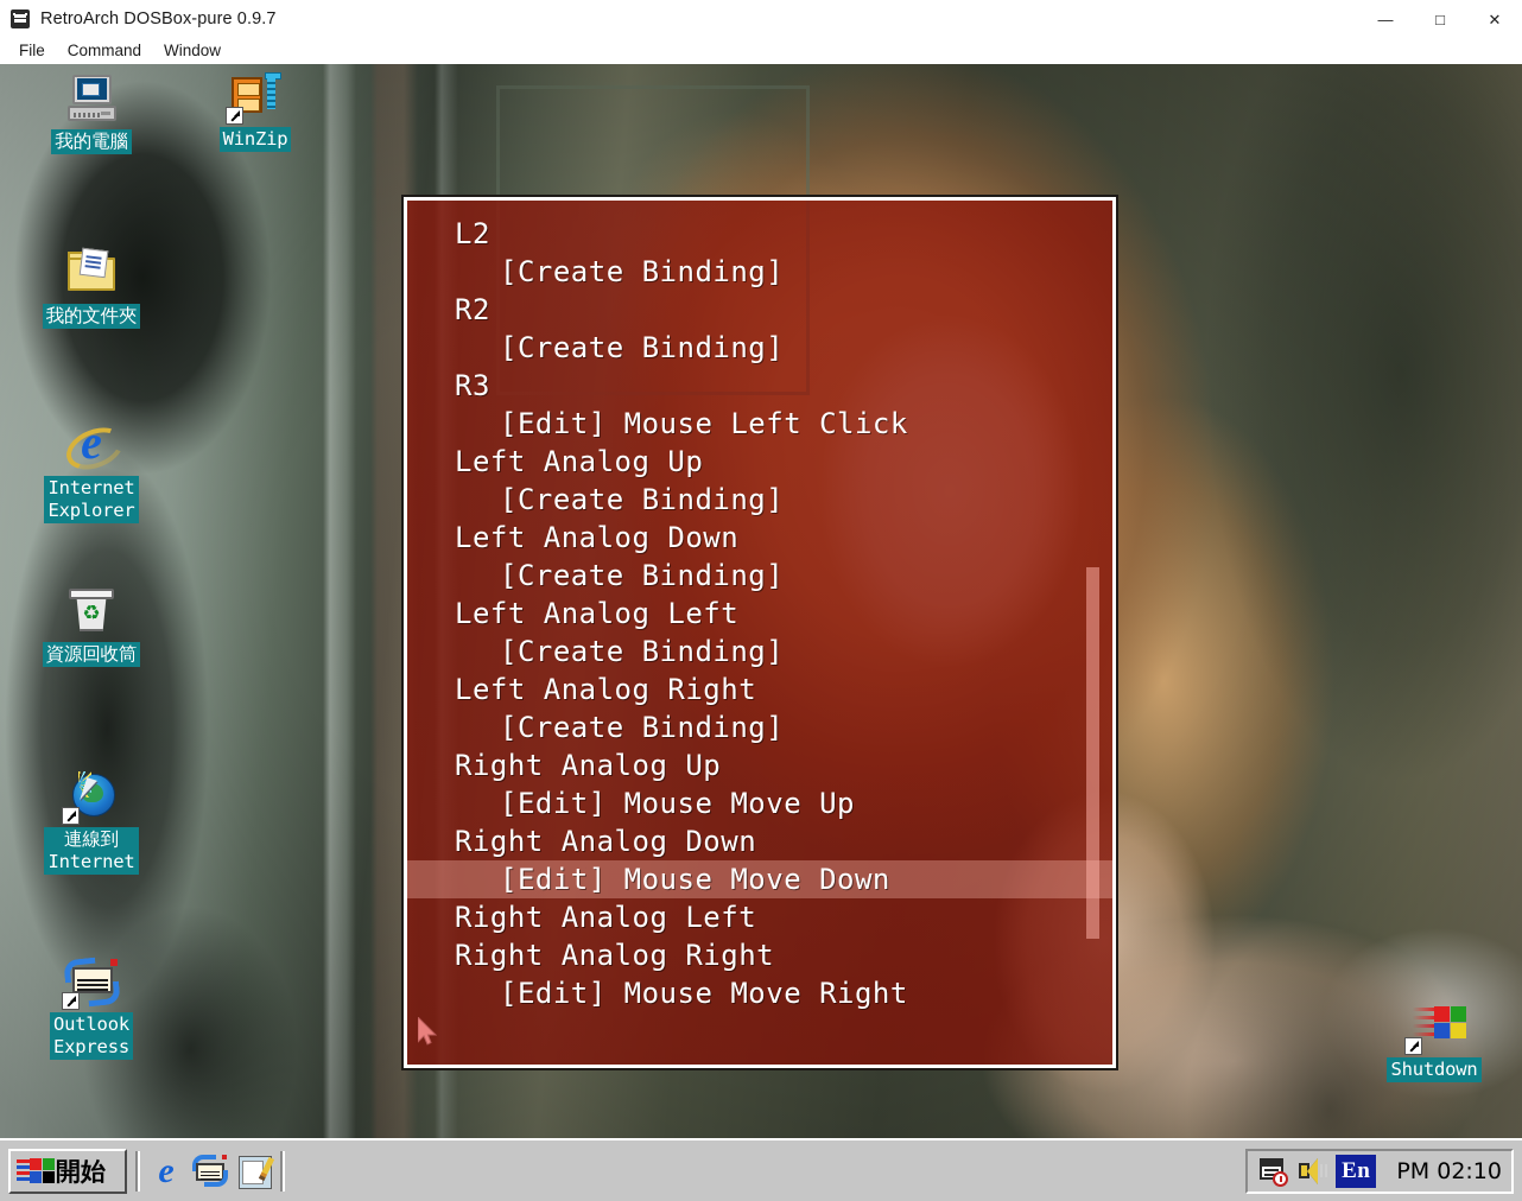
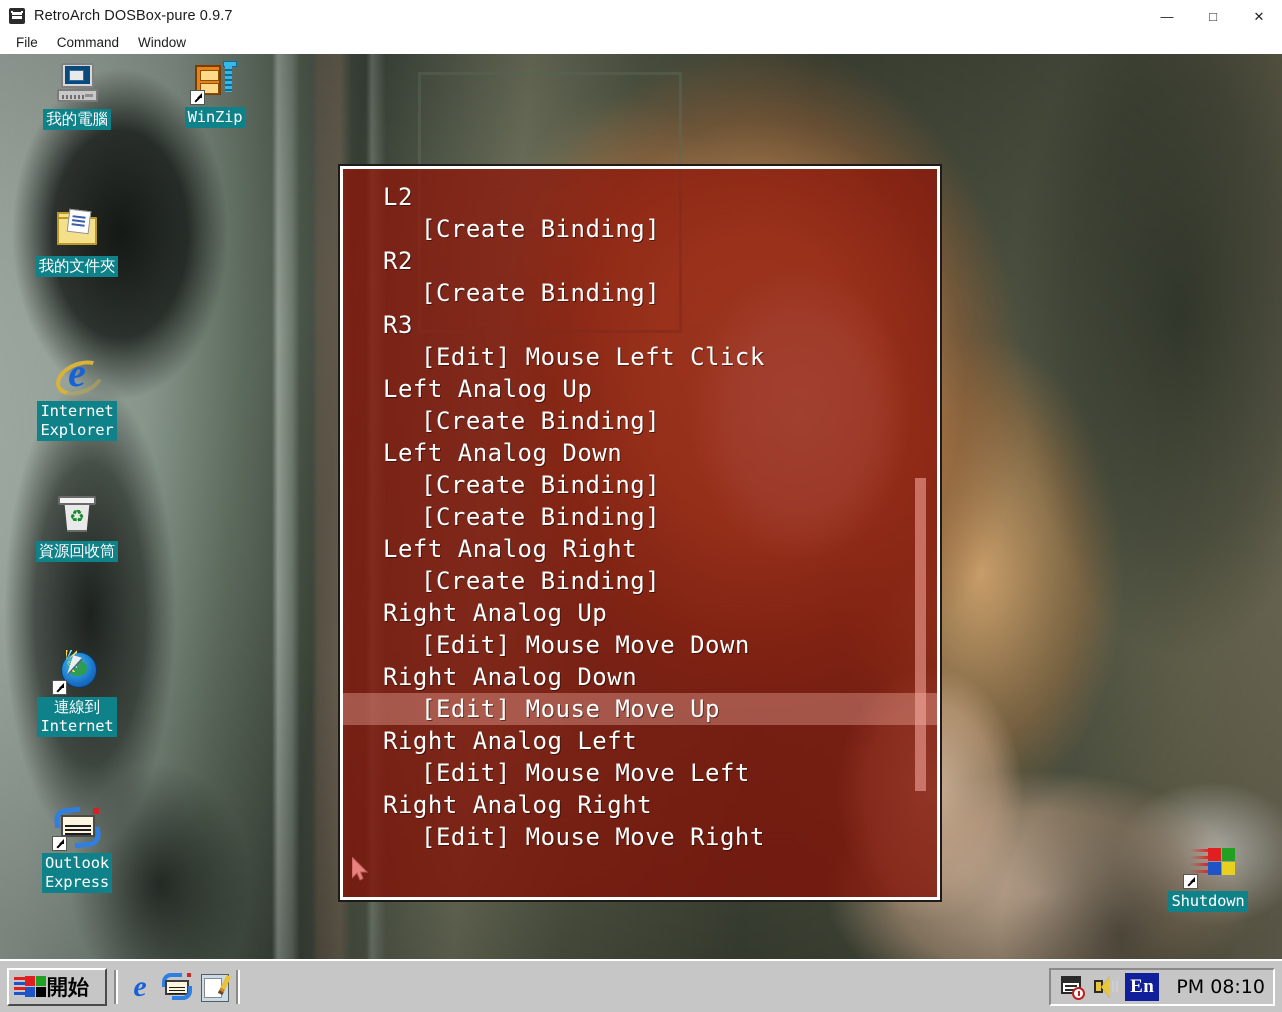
  RetroArch DOSBox-pure 0.9.7
  —
  □
  ✕
  File
  Command
  Window
  我的電腦
  WinZip
  我的文件夾
  e
  Internet
  Explorer
  ♻
  資源回收筒
  連線到
  Internet
  Outlook
  Express
  Shutdown
  L2
  [Create Binding]
  R2
  [Create Binding]
  R3
  [Edit] Mouse Left Click
  Left Analog Up
  [Create Binding]
  Left Analog Down
  [Create Binding]
- Left Analog Left
  [Create Binding]
  Left Analog Right
  [Create Binding]
  Right Analog Up
- [Edit] Mouse Move Up
+ [Edit] Mouse Move Down
  Right Analog Down
- [Edit] Mouse Move Down
+ [Edit] Mouse Move Up
  Right Analog Left
+ [Edit] Mouse Move Left
  Right Analog Right
  [Edit] Mouse Move Right
  開始
  e
  En
- PM 02:10
+ PM 08:10
